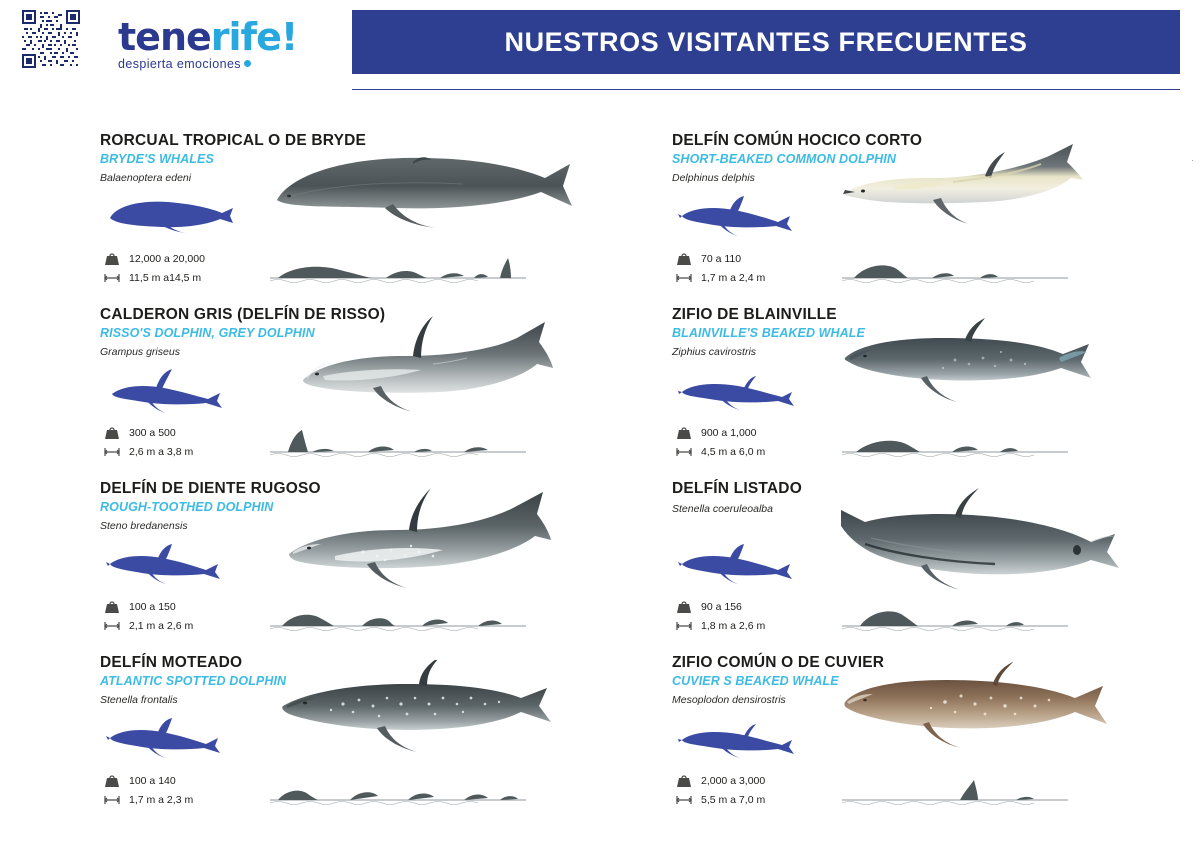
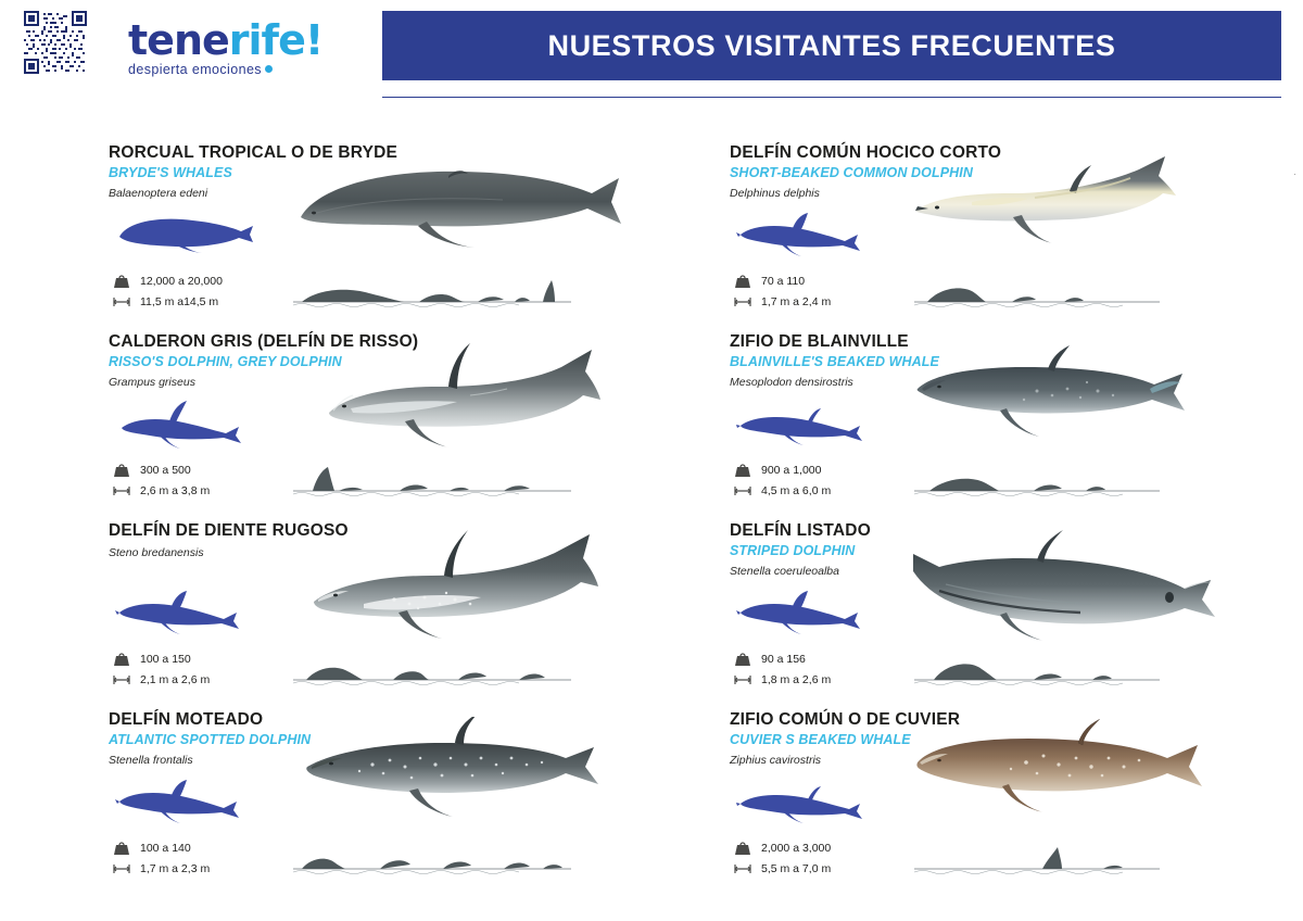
  tenerife!
  despierta emociones
  NUESTROS VISITANTES FRECUENTES
  RORCUAL TROPICAL O DE BRYDE
  BRYDE'S WHALES
  Balaenoptera edeni
  12,000 a 20,000
  11,5 m a14,5 m
  DELFÍN COMÚN HOCICO CORTO
  SHORT-BEAKED COMMON DOLPHIN
  Delphinus delphis
  70 a 110
  1,7 m a 2,4 m
  CALDERON GRIS (DELFÍN DE RISSO)
  RISSO'S DOLPHIN, GREY DOLPHIN
  Grampus griseus
  300 a 500
  2,6 m a 3,8 m
  ZIFIO DE BLAINVILLE
  BLAINVILLE'S BEAKED WHALE
- Ziphius cavirostris
+ Mesoplodon densirostris
  900 a 1,000
  4,5 m a 6,0 m
  DELFÍN DE DIENTE RUGOSO
- ROUGH-TOOTHED DOLPHIN
  Steno bredanensis
  100 a 150
  2,1 m a 2,6 m
  DELFÍN LISTADO
+ STRIPED DOLPHIN
  Stenella coeruleoalba
  90 a 156
  1,8 m a 2,6 m
  DELFÍN MOTEADO
  ATLANTIC SPOTTED DOLPHIN
  Stenella frontalis
  100 a 140
  1,7 m a 2,3 m
  ZIFIO COMÚN O DE CUVIER
  CUVIER S BEAKED WHALE
- Mesoplodon densirostris
+ Ziphius cavirostris
  2,000 a 3,000
  5,5 m a 7,0 m
  ·
